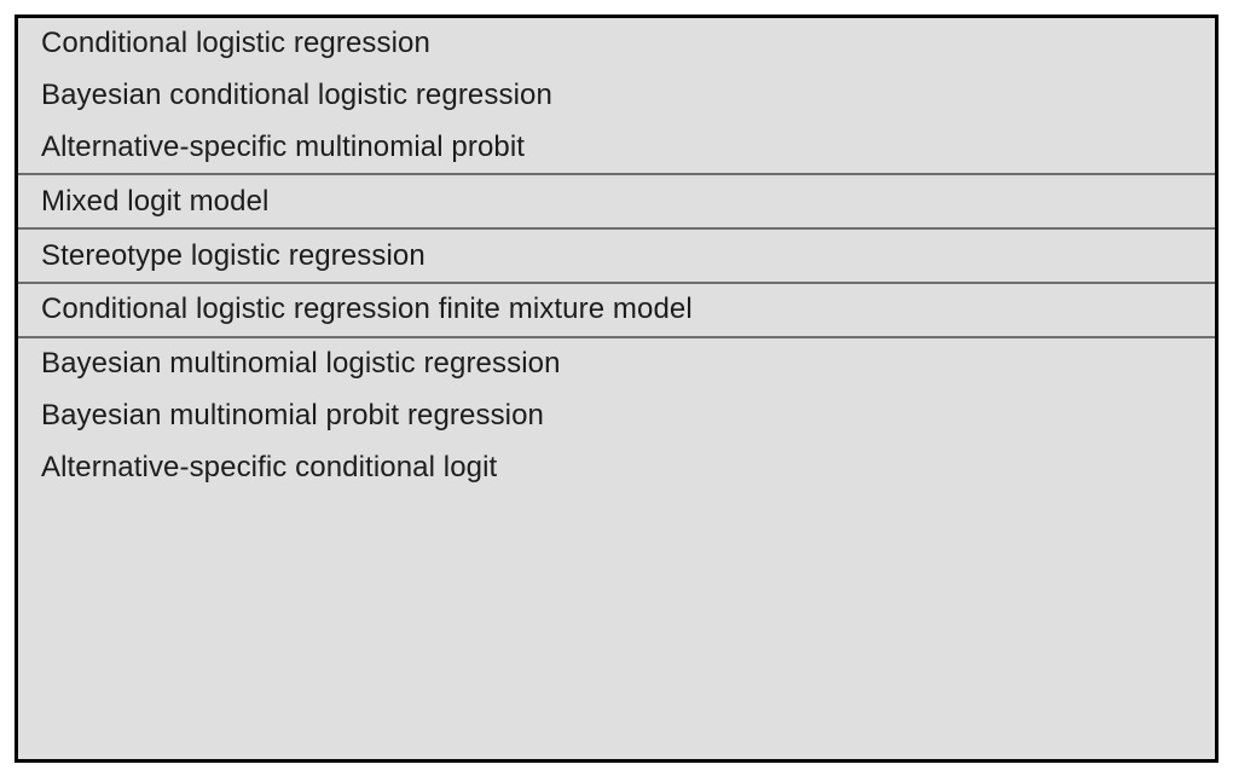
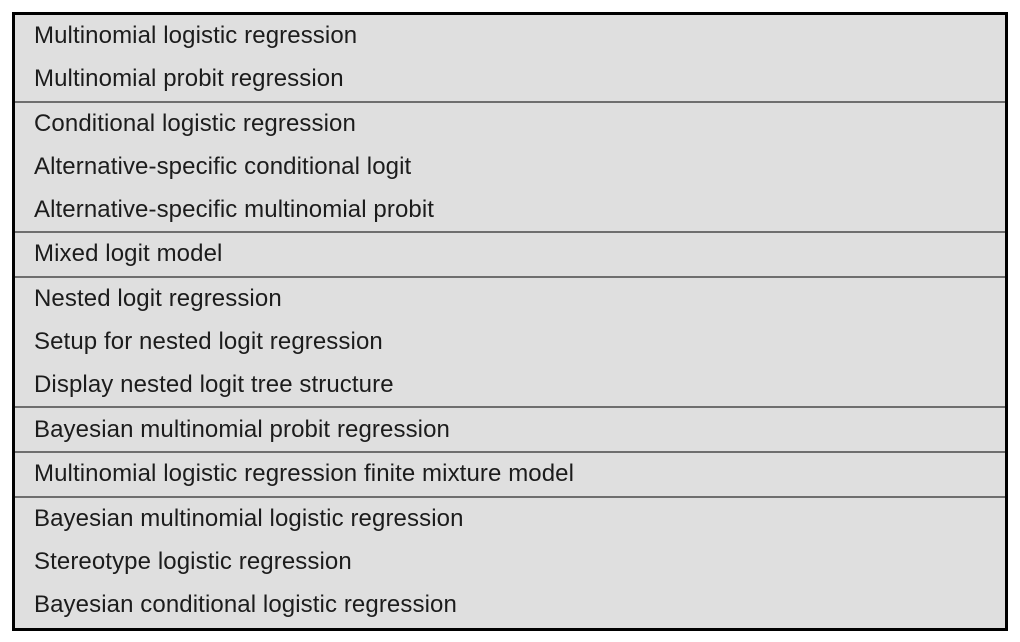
+ Multinomial logistic regression
+ Multinomial probit regression
  Conditional logistic regression
- Bayesian conditional logistic regression
+ Alternative-specific conditional logit
  Alternative-specific multinomial probit
  Mixed logit model
+ Nested logit regression
+ Setup for nested logit regression
+ Display nested logit tree structure
- Stereotype logistic regression
+ Bayesian multinomial probit regression
- Conditional logistic regression finite mixture model
+ Multinomial logistic regression finite mixture model
  Bayesian multinomial logistic regression
- Bayesian multinomial probit regression
+ Stereotype logistic regression
- Alternative-specific conditional logit
+ Bayesian conditional logistic regression
